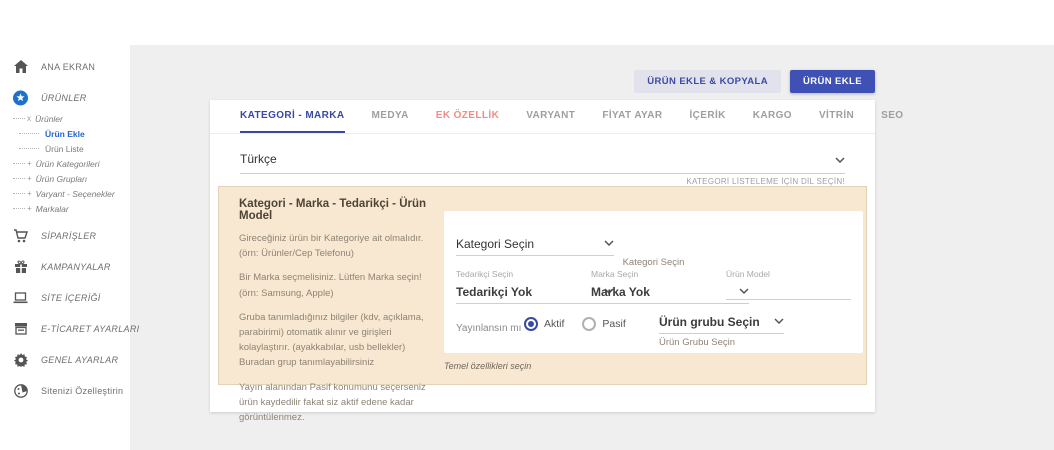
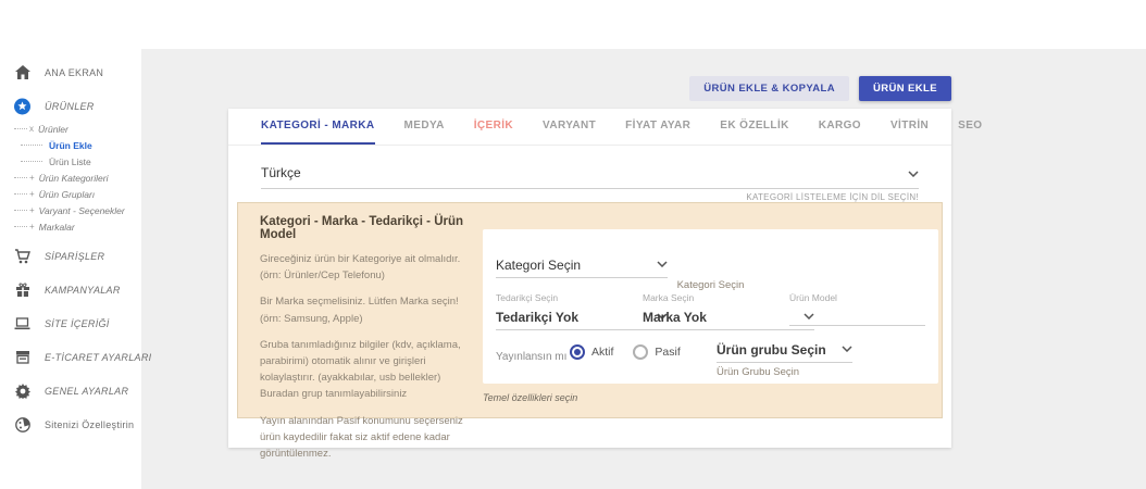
  ANA EKRAN
  ÜRÜNLER
  x
  Ürünler
  Ürün Ekle
  Ürün Liste
  +
  Ürün Kategorileri
  +
  Ürün Grupları
  +
  Varyant - Seçenekler
  +
  Markalar
  SİPARİŞLER
  KAMPANYALAR
  SİTE İÇERİĞİ
  E-TİCARET AYARLARI
  GENEL AYARLAR
  Sitenizi Özelleştirin
  ÜRÜN EKLE & KOPYALA
  ÜRÜN EKLE
  KATEGORİ - MARKA
  MEDYA
- EK ÖZELLİK
+ İÇERİK
  VARYANT
  FİYAT AYAR
- İÇERİK
+ EK ÖZELLİK
  KARGO
  VİTRİN
  SEO
  Türkçe
  KATEGORİ LİSTELEME İÇİN DİL SEÇİN!
  Kategori - Marka - Tedarikçi - Ürün Model
  Gireceğiniz ürün bir Kategoriye ait olmalıdır.
  (örn: Ürünler/Cep Telefonu)
  Bir Marka seçmelisiniz. Lütfen Marka seçin!
  (örn: Samsung, Apple)
  Gruba tanımladığınız bilgiler (kdv, açıklama,
  parabirimi) otomatik alınır ve girişleri
  kolaylaştırır. (ayakkabılar, usb bellekler)
  Buradan grup tanımlayabilirsiniz
  Yayın alanından Pasif konumunu seçerseniz
  ürün kaydedilir fakat siz aktif edene kadar
  görüntülenmez.
  Kategori Seçin
  Kategori Seçin
  Tedarikçi Seçin
  Tedarikçi Yok
  Marka Seçin
  Marka Yok
  Ürün Model
  Yayınlansın mı
  Aktif
  Pasif
  Ürün grubu Seçin
  Ürün Grubu Seçin
  Temel özellikleri seçin
